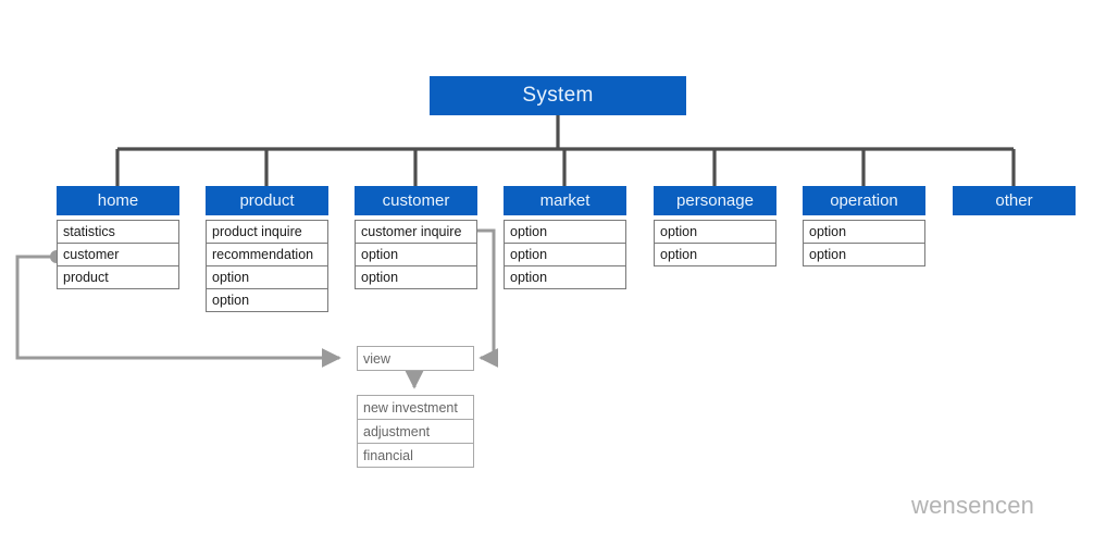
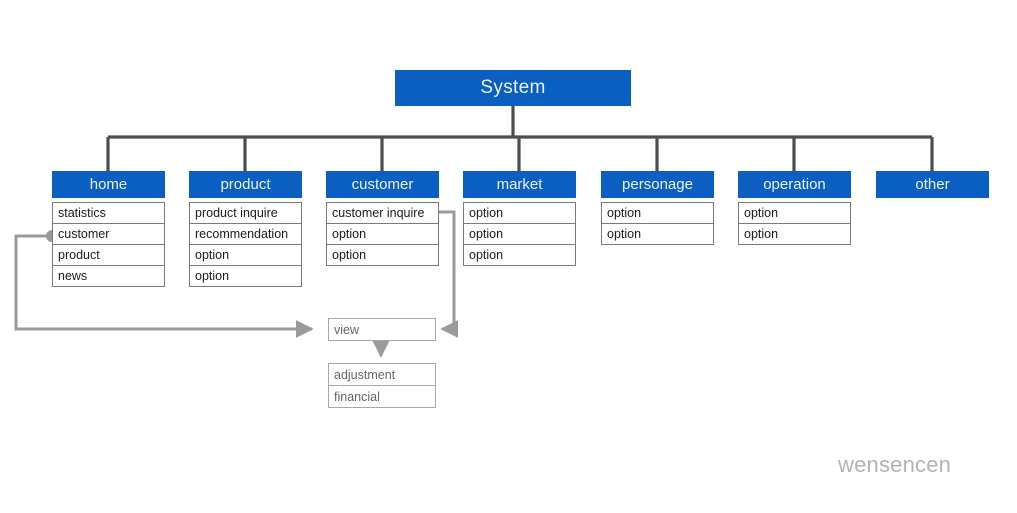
  System
  home
  statistics
  customer
  product
+ news
  product
  product inquire
  recommendation
  option
  option
  customer
  customer inquire
  option
  option
  market
  option
  option
  option
  personage
  option
  option
  operation
  option
  option
  other
  view
- new investment
  adjustment
  financial
  wensencen
